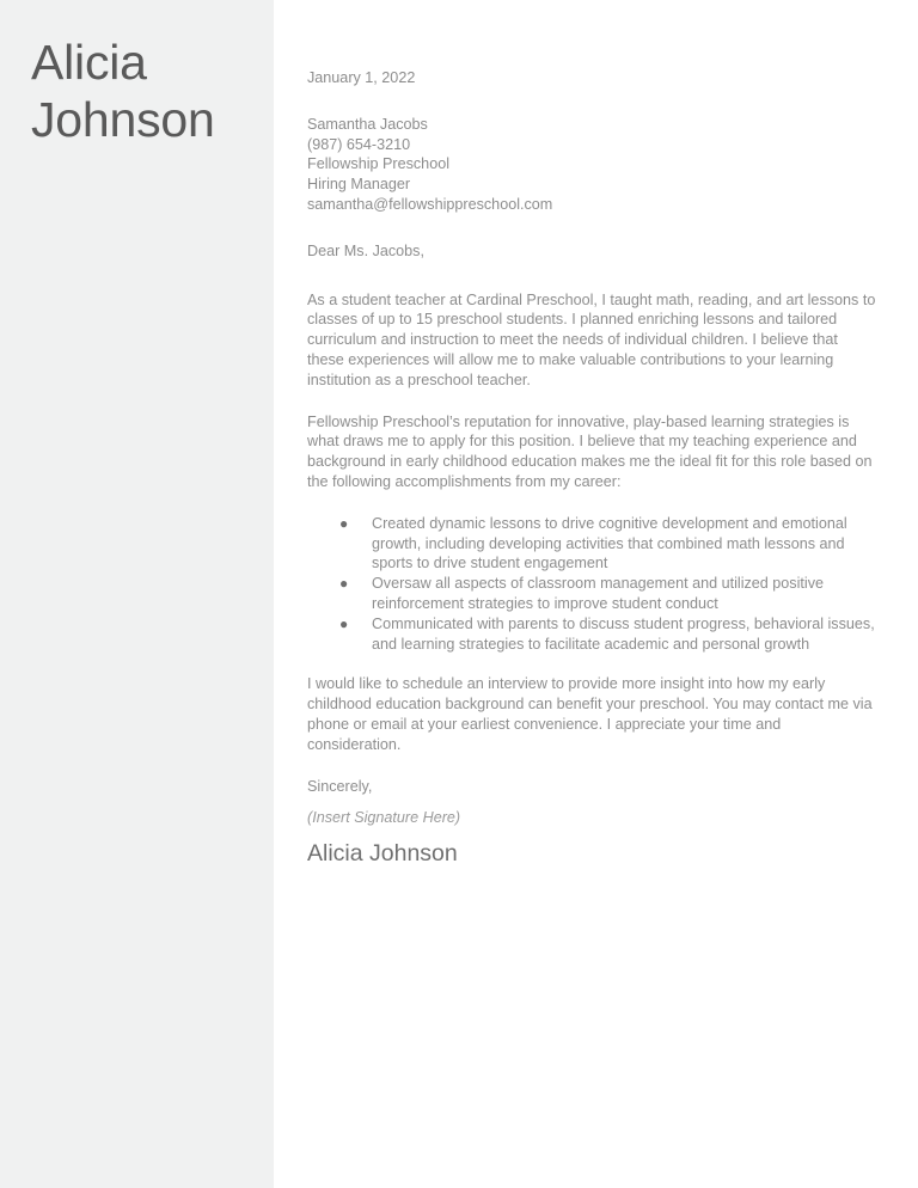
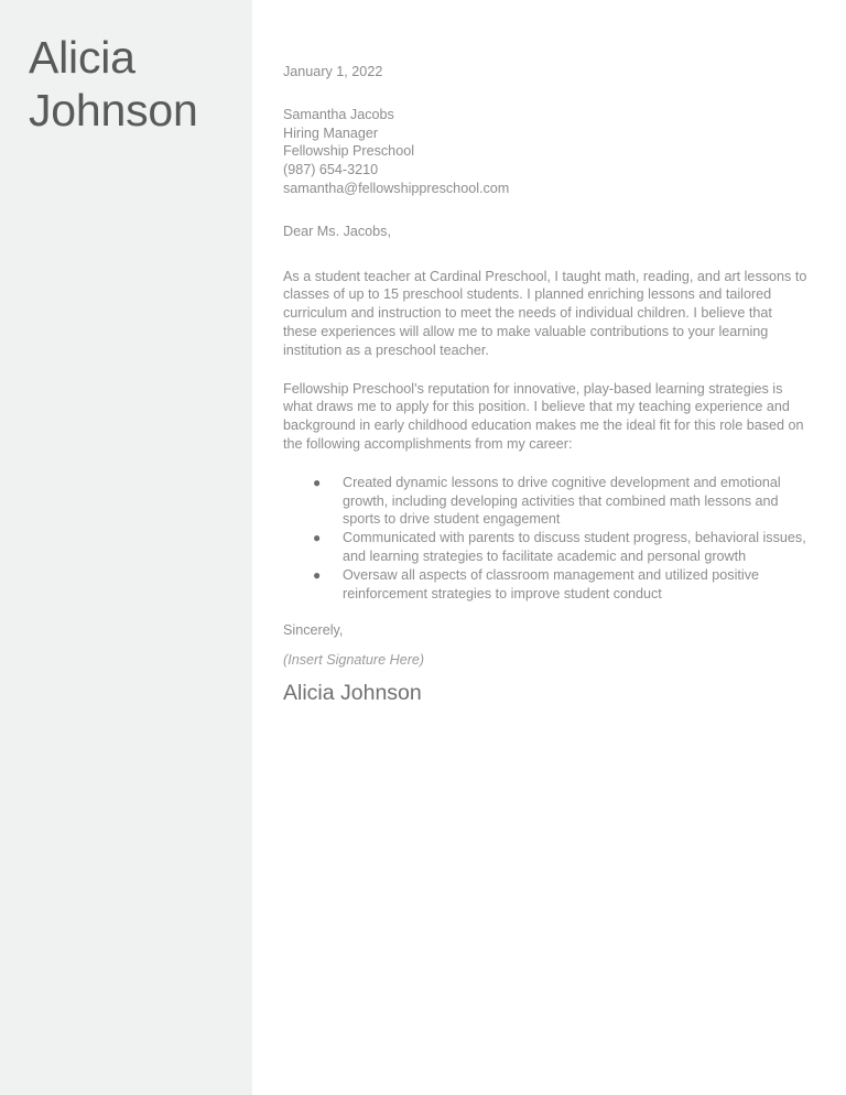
  Alicia
  Johnson
  January 1, 2022
  Samantha Jacobs
- (987) 654-3210
+ Hiring Manager
  Fellowship Preschool
- Hiring Manager
+ (987) 654-3210
  samantha@fellowshippreschool.com
  Dear Ms. Jacobs,
  As a student teacher at Cardinal Preschool, I taught math, reading, and art lessons to classes of up to 15 preschool students. I planned enriching lessons and tailored curriculum and instruction to meet the needs of individual children. I believe that these experiences will allow me to make valuable contributions to your learning institution as a preschool teacher.
  Fellowship Preschool’s reputation for innovative, play-based learning strategies is what draws me to apply for this position. I believe that my teaching experience and background in early childhood education makes me the ideal fit for this role based on the following accomplishments from my career:
  ●
  Created dynamic lessons to drive cognitive development and emotional growth, including developing activities that combined math lessons and sports to drive student engagement
  ●
- Oversaw all aspects of classroom management and utilized positive reinforcement strategies to improve student conduct
+ Communicated with parents to discuss student progress, behavioral issues, and learning strategies to facilitate academic and personal growth
  ●
- Communicated with parents to discuss student progress, behavioral issues, and learning strategies to facilitate academic and personal growth
+ Oversaw all aspects of classroom management and utilized positive reinforcement strategies to improve student conduct
- I would like to schedule an interview to provide more insight into how my early childhood education background can benefit your preschool. You may contact me via phone or email at your earliest convenience. I appreciate your time and consideration.
  Sincerely,
  (Insert Signature Here)
  Alicia Johnson
